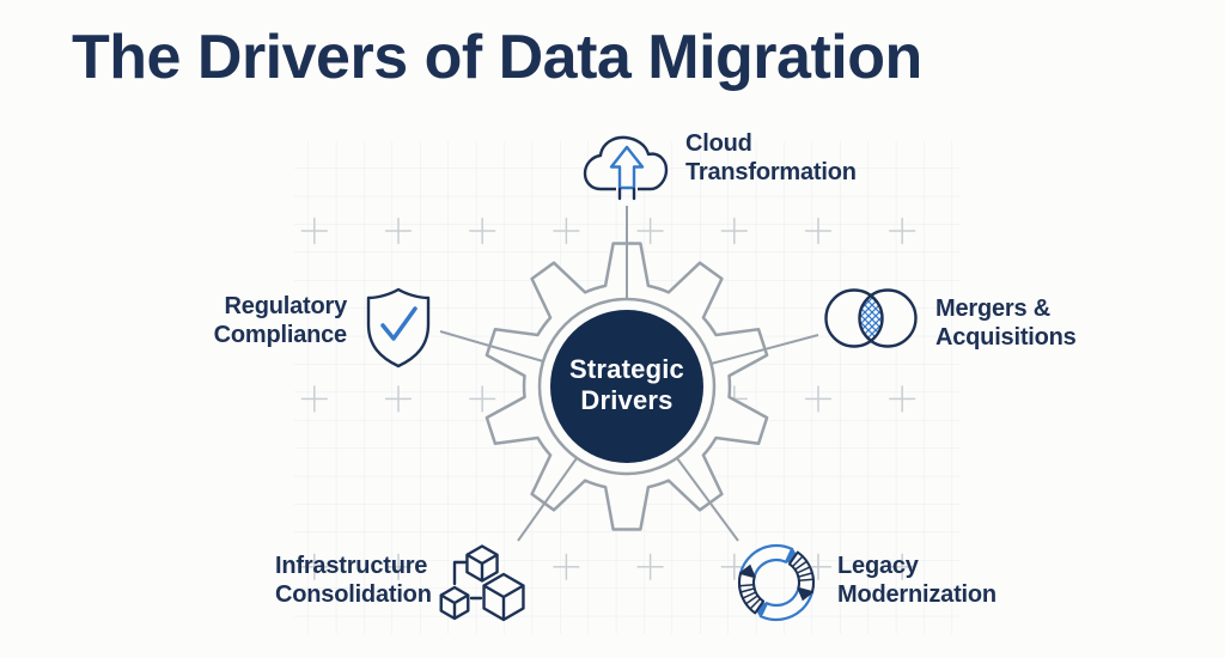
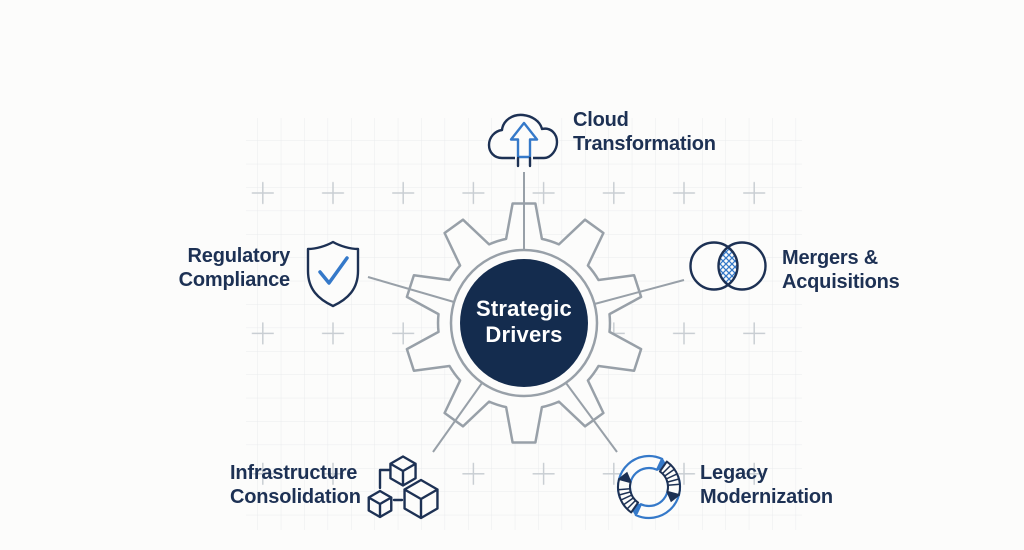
- The Drivers of Data Migration
  Strategic
  Drivers
  Cloud
  Transformation
  Mergers &
  Acquisitions
  Legacy
  Modernization
  Infrastructure
  Consolidation
  Regulatory
  Compliance
